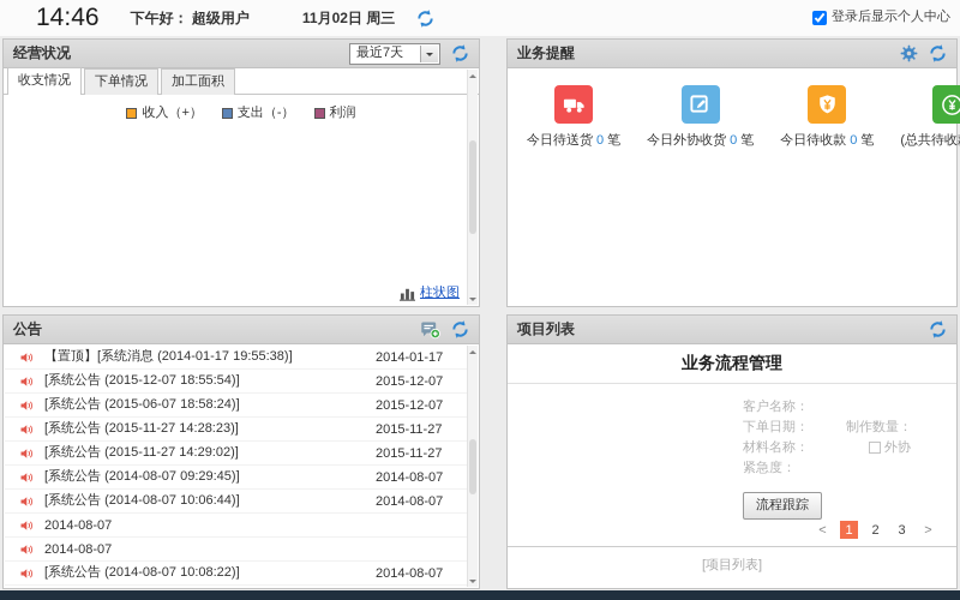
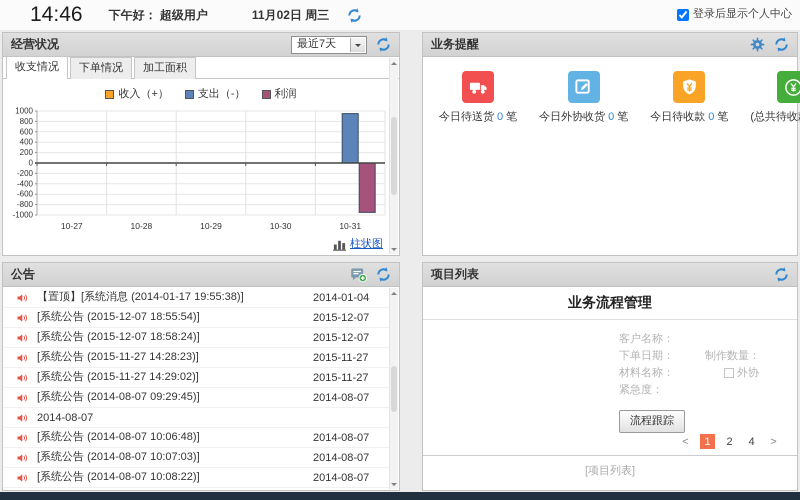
  14:46
  下午好： 超级用户
  11月02日 周三
  登录后显示个人中心
  经营状况
  最近7天
  收支情况
  下单情况
  加工面积
  收入（+）
  支出（-）
  利润
+ -1000
+ -800
+ -600
+ -400
+ -200
+ 0
+ 200
+ 400
+ 600
+ 800
+ 1000
+ 10-27
+ 10-28
+ 10-29
+ 10-30
+ 10-31
  柱状图
  业务提醒
  今日待送货 0 笔
  今日外协收货 0 笔
  今日待收款 0 笔
  (总共待收
  公告
  【置顶】[系统消息 (2014-01-17 19:55:38)]
- 2014-01-17
+ 2014-01-04
  [系统公告 (2015-12-07 18:55:54)]
  2015-12-07
- [系统公告 (2015-06-07 18:58:24)]
+ [系统公告 (2015-12-07 18:58:24)]
  2015-12-07
  [系统公告 (2015-11-27 14:28:23)]
  2015-11-27
  [系统公告 (2015-11-27 14:29:02)]
  2015-11-27
  [系统公告 (2014-08-07 09:29:45)]
  2014-08-07
- [系统公告 (2014-08-07 10:06:44)]
  2014-08-07
+ [系统公告 (2014-08-07 10:06:48)]
  2014-08-07
+ [系统公告 (2014-08-07 10:07:03)]
  2014-08-07
  [系统公告 (2014-08-07 10:08:22)]
  2014-08-07
  项目列表
  业务流程管理
  客户名称：
  下单日期：
  制作数量：
  材料名称：
  外协
  紧急度：
  流程跟踪
  <
  1
  2
- 3
+ 4
  >
  [项目列表]
